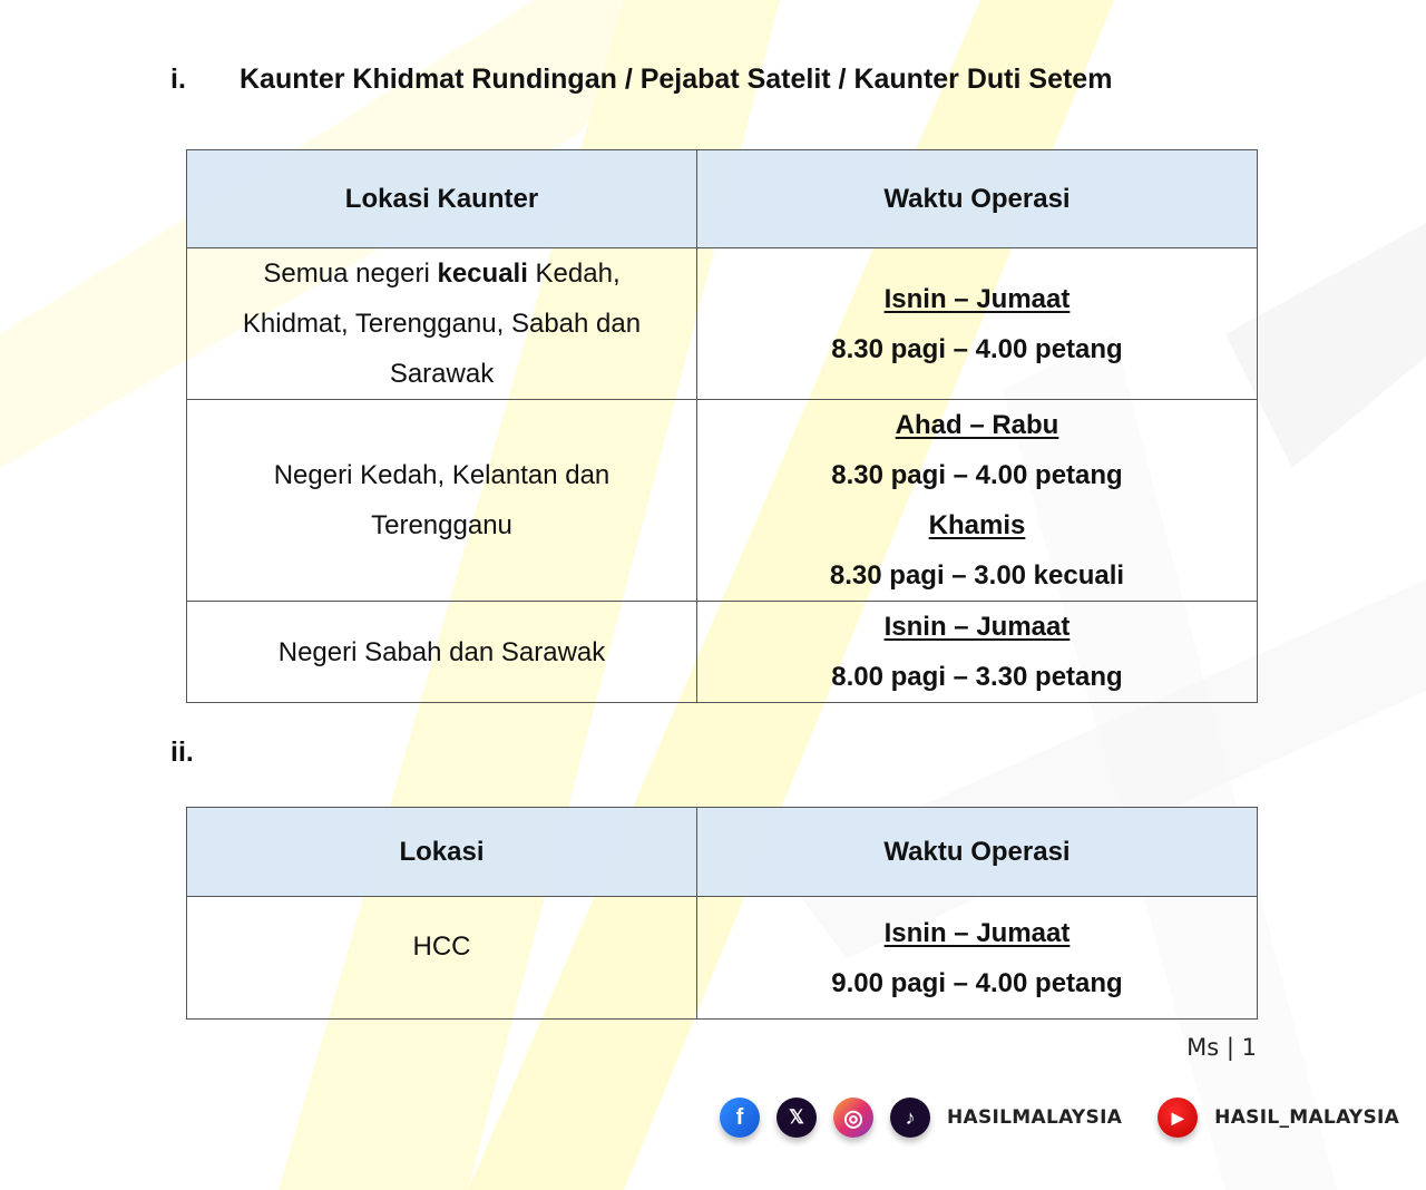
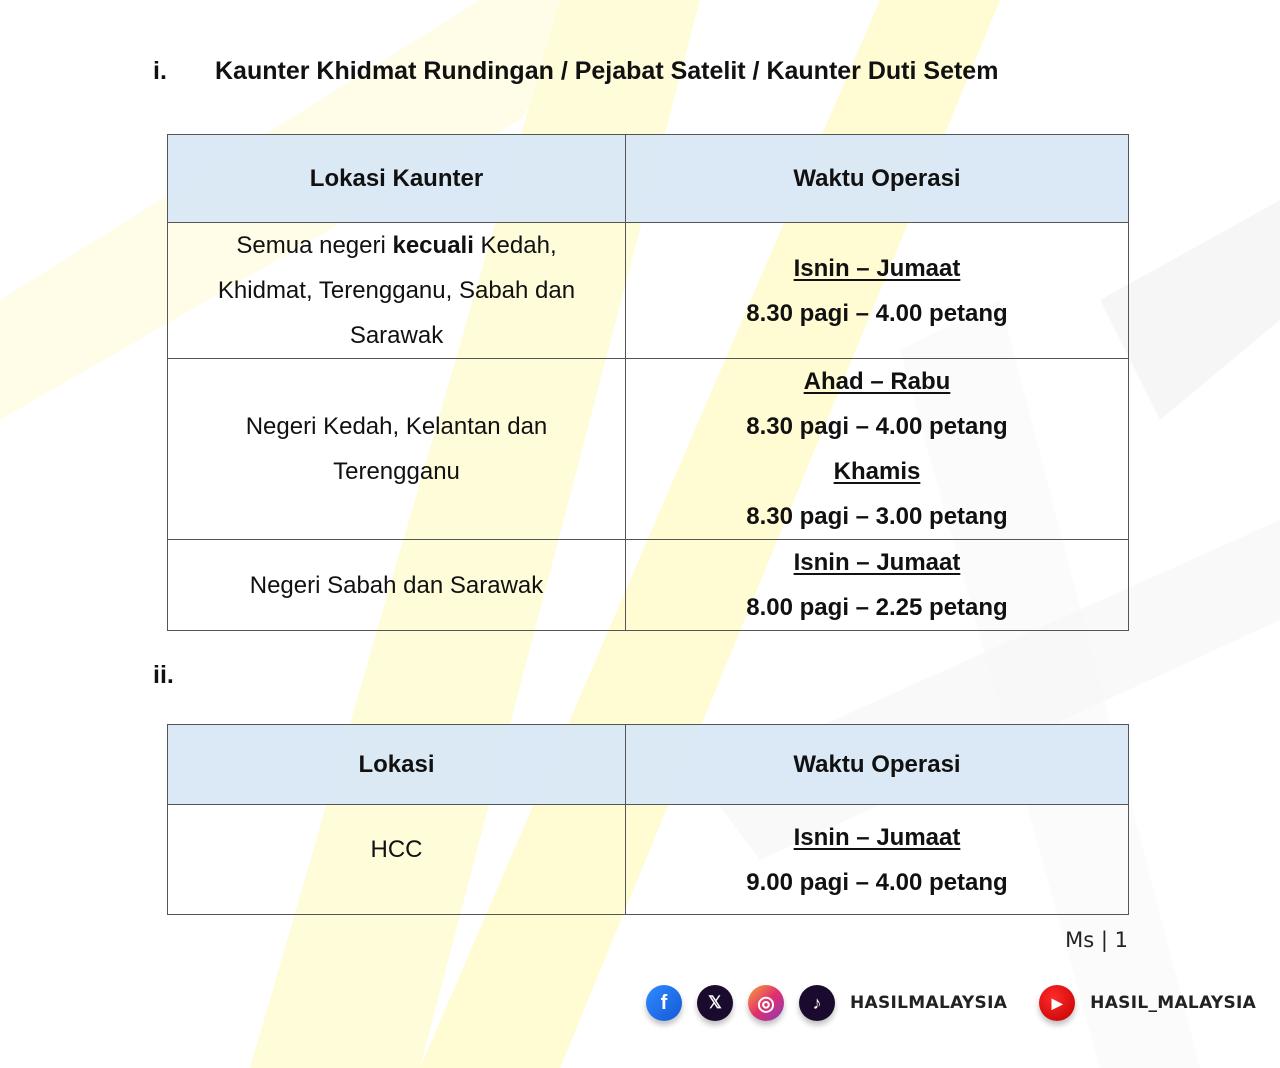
  i.
  Kaunter Khidmat Rundingan / Pejabat Satelit / Kaunter Duti Setem
  Lokasi Kaunter	Waktu Operasi
  Semua negeri kecuali Kedah, Khidmat, Terengganu, Sabah dan Sarawak	Isnin – Jumaat 8.30 pagi – 4.00 petang
- Negeri Kedah, Kelantan dan Terengganu	Ahad – Rabu 8.30 pagi – 4.00 petang Khamis 8.30 pagi – 3.00 kecuali
+ Negeri Kedah, Kelantan dan Terengganu	Ahad – Rabu 8.30 pagi – 4.00 petang Khamis 8.30 pagi – 3.00 petang
- Negeri Sabah dan Sarawak	Isnin – Jumaat 8.00 pagi – 3.30 petang
+ Negeri Sabah dan Sarawak	Isnin – Jumaat 8.00 pagi – 2.25 petang
  ii.
  Lokasi	Waktu Operasi
  HCC	Isnin – Jumaat 9.00 pagi – 4.00 petang
  Ms | 1
  f
  𝕏
  ◎
  ♪
  HASILMALAYSIA
  ▶
  HASIL_MALAYSIA
